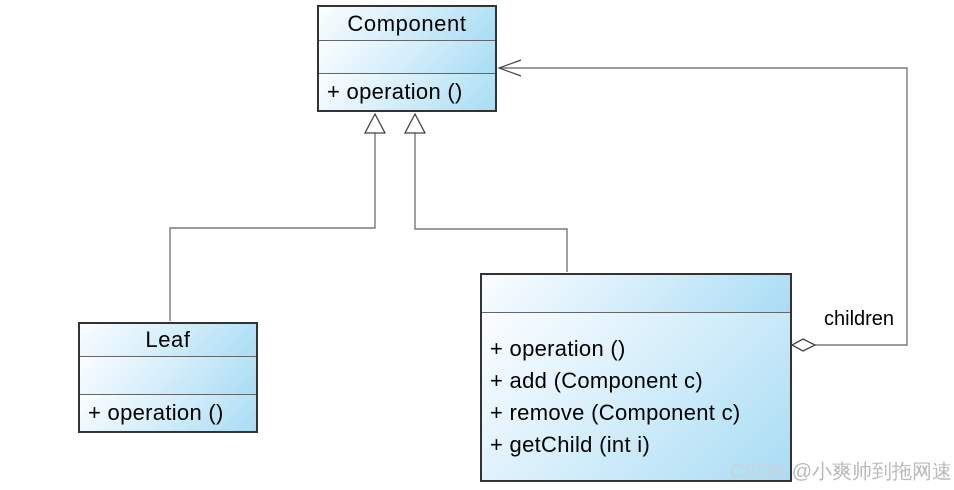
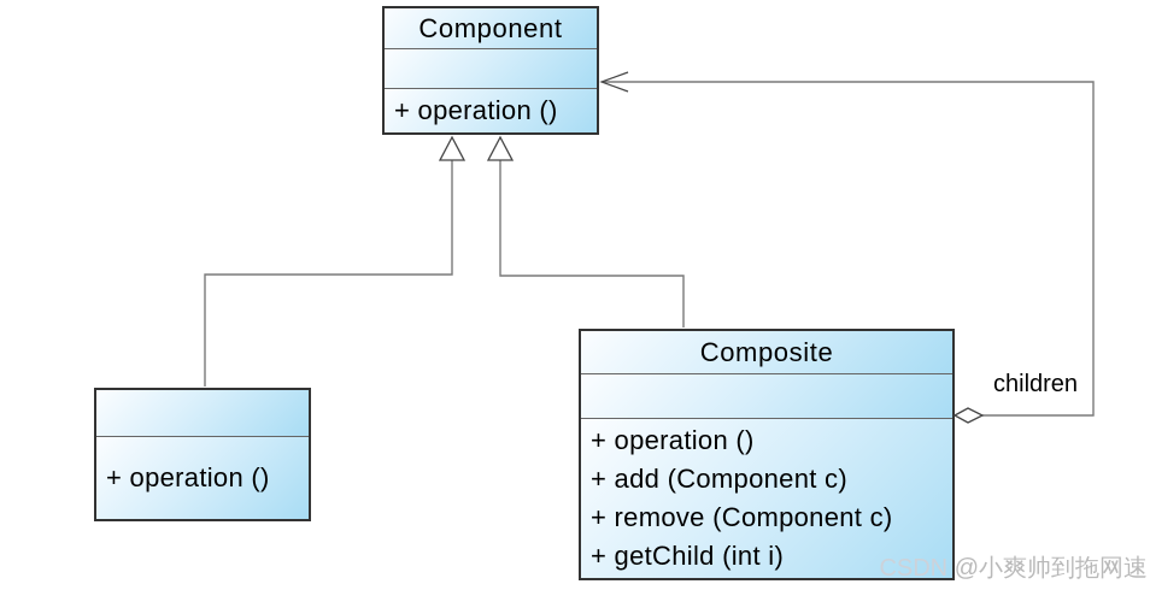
  Component
  + operation ()
- Leaf
  + operation ()
+ Composite
  + operation ()
  + add (Component c)
  + remove (Component c)
  + getChild (int i)
  children
  CSDN @小爽帅到拖网速
